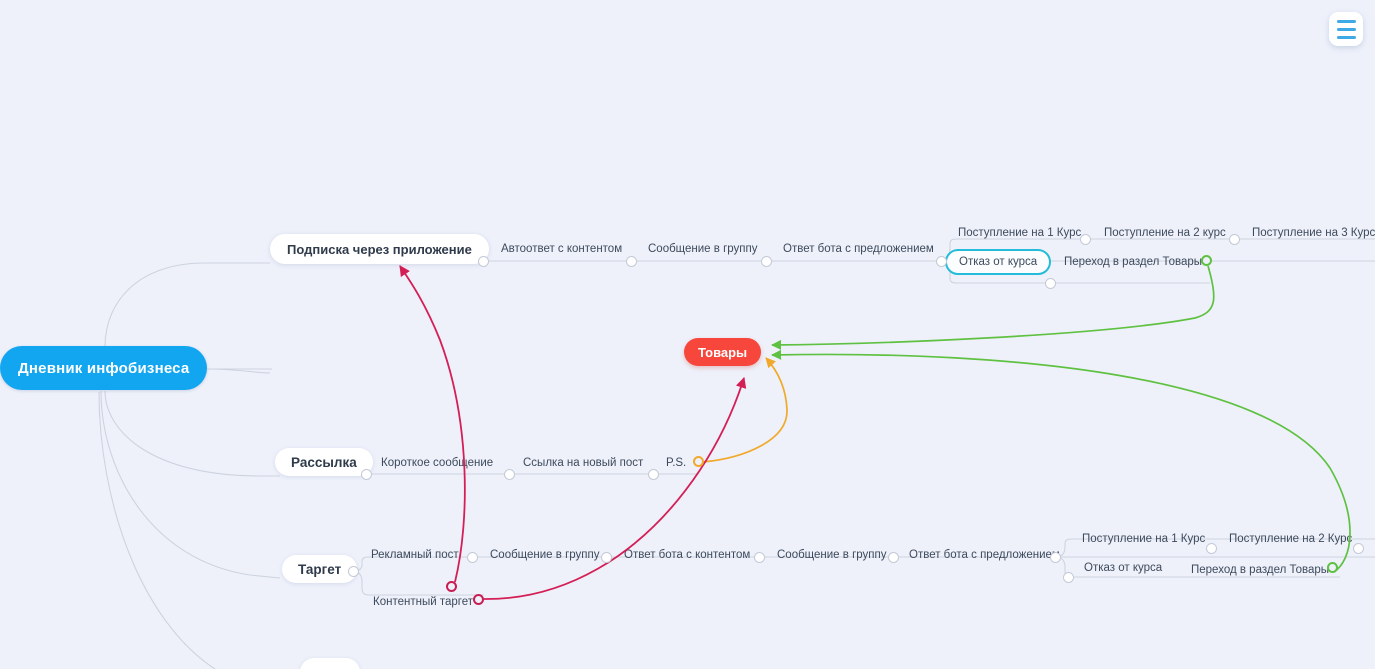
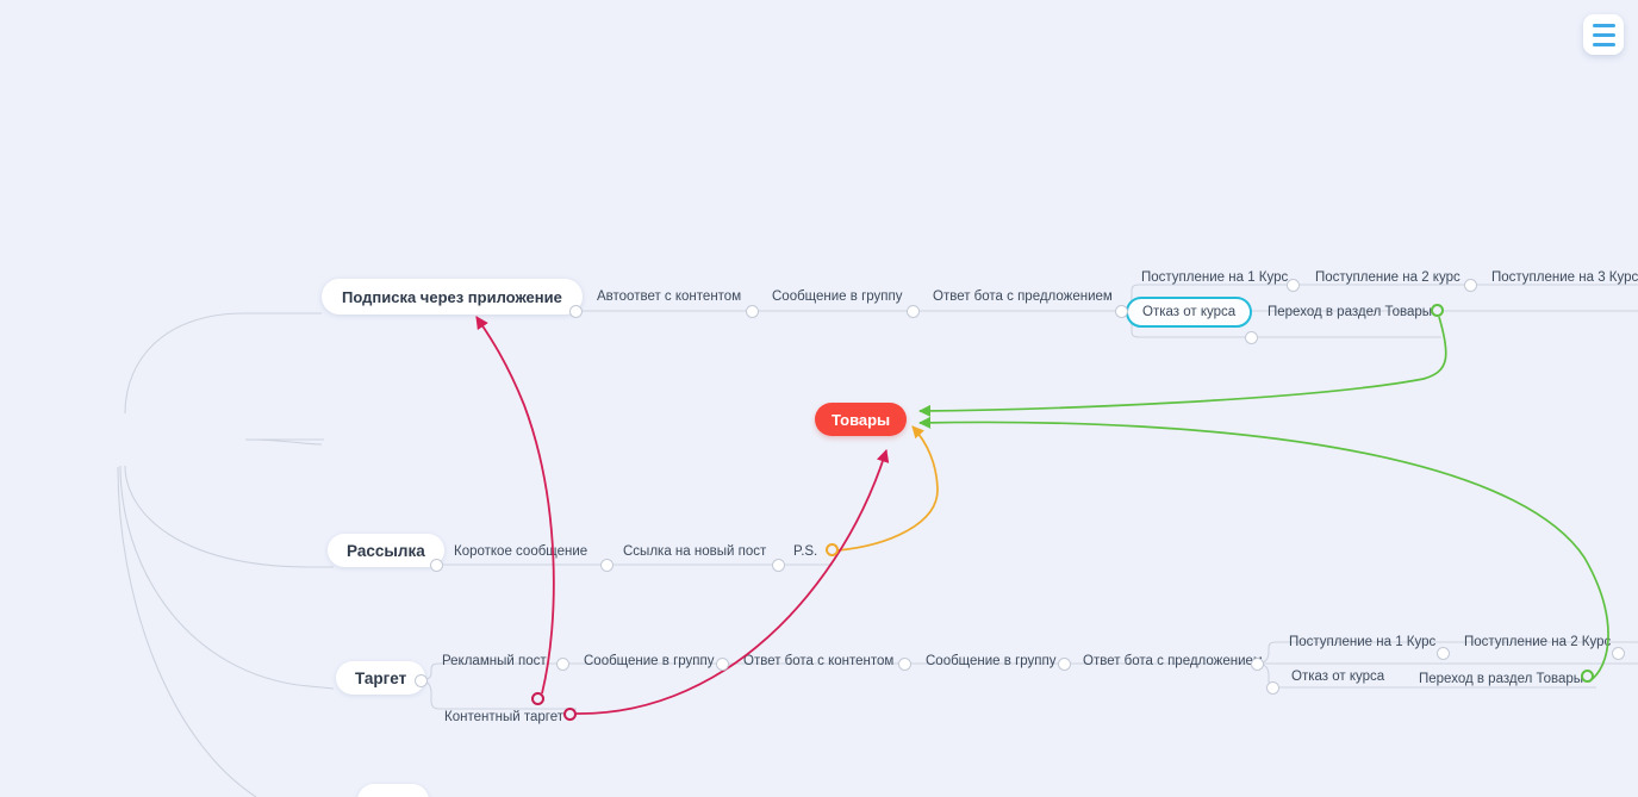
- Дневник инфобизнеса
  Подписка через приложение
  Автоответ с контентом
  Сообщение в группу
  Ответ бота с предложением
  Поступление на 1 Курс
  Поступление на 2 курс
  Поступление на 3 Курс
  Отказ от курса
  Переход в раздел Товары
  Товары
  Рассылка
  Короткое сообщение
  Ссылка на новый пост
  P.S.
  Таргет
  Рекламный пост
  Сообщение в группу
  Ответ бота с контентом
  Сообщение в группу
  Ответ бота с предложение
  Контентный таргет
  Поступление на 1 Курс
  Поступление на 2 Кур
  Отказ от курса
  Переход в раздел Товары
